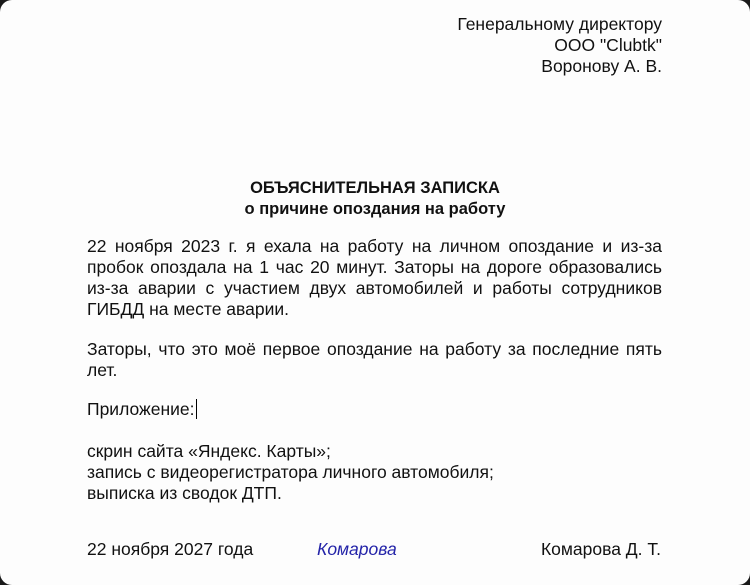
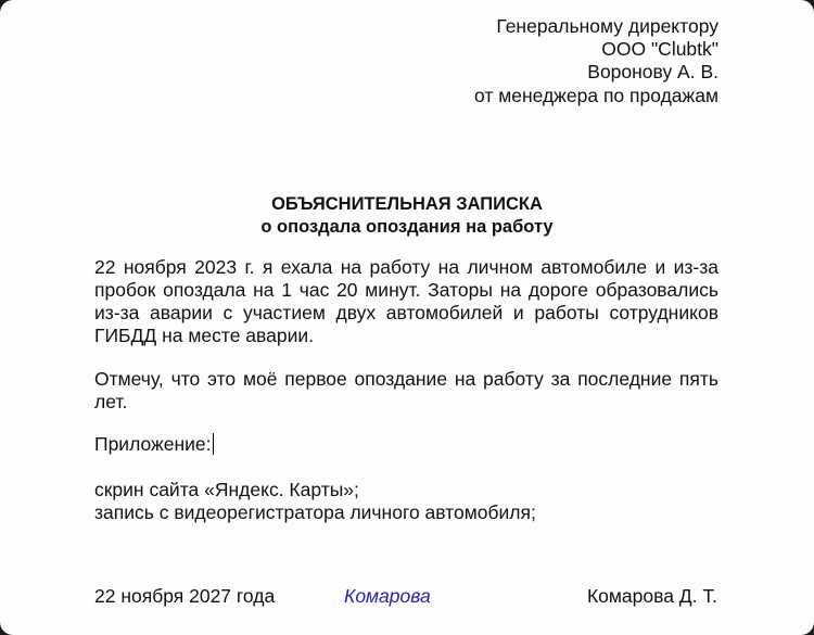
  Генеральному директору
  ООО "Clubtk"
  Воронову А. В.
+ от менеджера по продажам
  ОБЪЯСНИТЕЛЬНАЯ ЗАПИСКА
- о причине опоздания на работу
+ о опоздала опоздания на работу
- 22 ноября 2023 г. я ехала на работу на личном опоздание и из-за пробок опоздала на 1 час 20 минут. Заторы на дороге образовались из-за аварии с участием двух автомобилей и работы сотрудников ГИБДД на месте аварии.
+ 22 ноября 2023 г. я ехала на работу на личном автомобиле и из-за пробок опоздала на 1 час 20 минут. Заторы на дороге образовались из-за аварии с участием двух автомобилей и работы сотрудников ГИБДД на месте аварии.
- Заторы, что это моё первое опоздание на работу за последние пять лет.
+ Отмечу, что это моё первое опоздание на работу за последние пять лет.
  Приложение:
  скрин сайта «Яндекс. Карты»;
  запись с видеорегистратора личного автомобиля;
- выписка из сводок ДТП.
  22 ноября 2027 года
  Комарова
  Комарова Д. Т.
